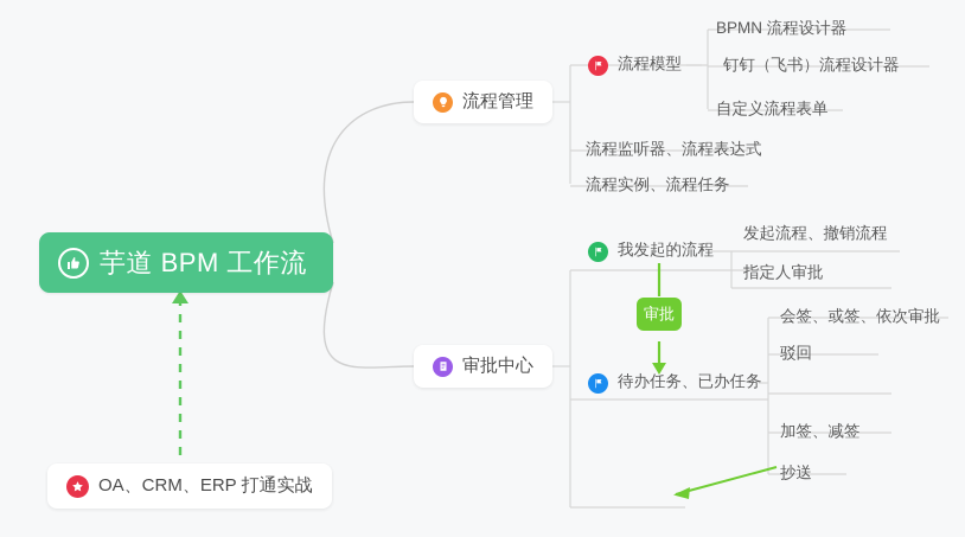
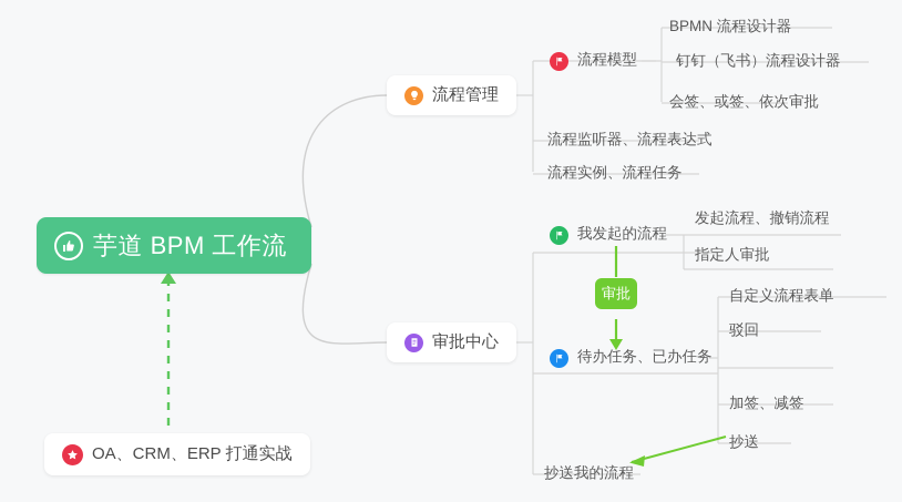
  芋道 BPM 工作流
  流程管理
  流程模型
  BPMN 流程设计器
  钉钉（飞书）流程设计器
- 自定义流程表单
+ 会签、或签、依次审批
  流程监听器、流程表达式
  流程实例、流程任务
  审批中心
  我发起的流程
  发起流程、撤销流程
  指定人审批
  审批
  待办任务、已办任务
- 会签、或签、依次审批
+ 自定义流程表单
  驳回
  加签、减签
  抄送
+ 抄送我的流程
  OA、CRM、ERP 打通实战
